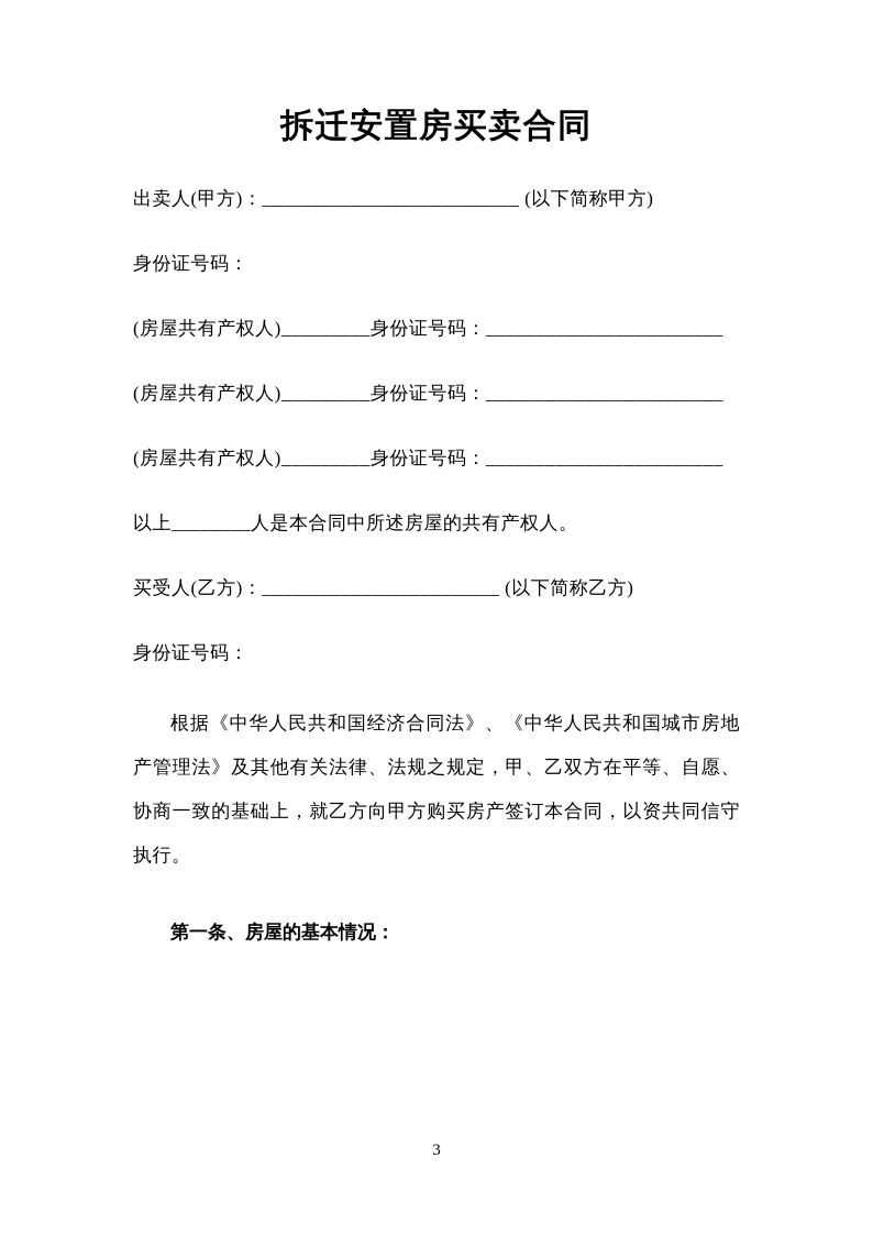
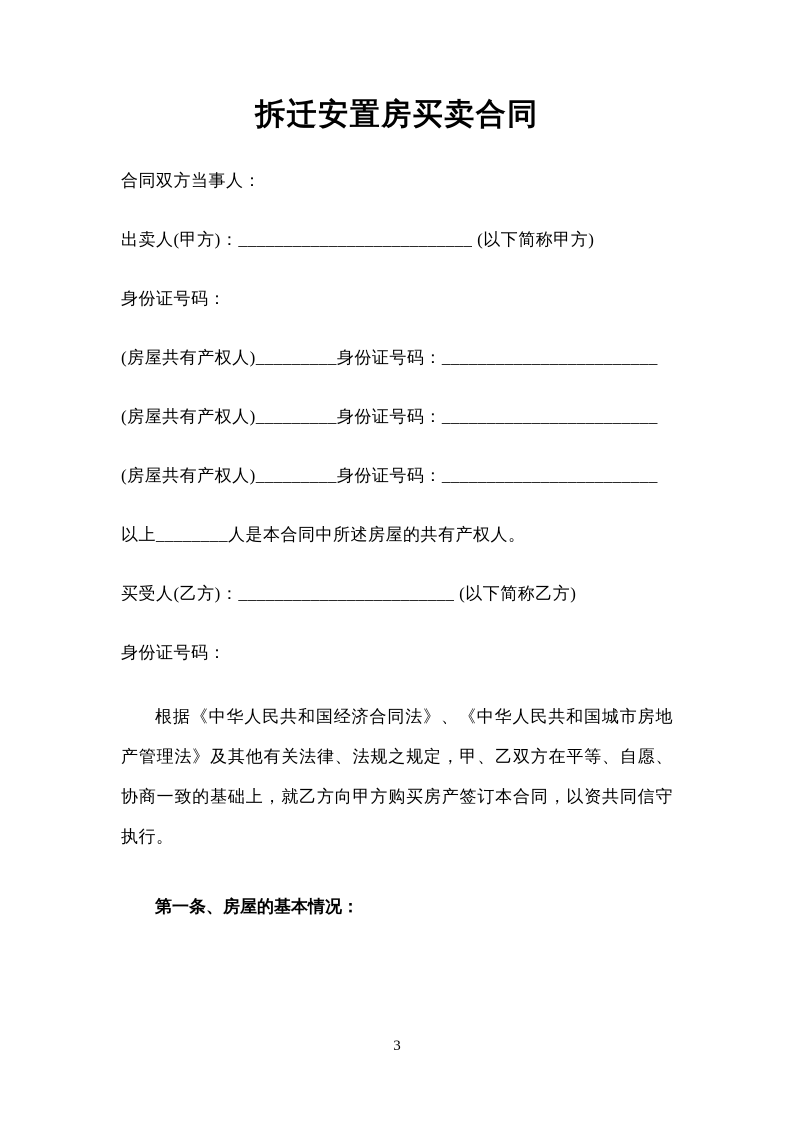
  拆迁安置房买卖合同
+ 合同双方当事人：
  出卖人(甲方)：__________________________ (以下简称甲方)
  身份证号码：
  (房屋共有产权人)_________身份证号码：________________________
  (房屋共有产权人)_________身份证号码：________________________
  (房屋共有产权人)_________身份证号码：________________________
  以上________人是本合同中所述房屋的共有产权人。
  买受人(乙方)：________________________ (以下简称乙方)
  身份证号码：
  根据《中华人民共和国经济合同法》、《中华人民共和国城市房地产管理法》及其他有关法律、法规之规定，甲、乙双方在平等、自愿、协商一致的基础上，就乙方向甲方购买房产签订本合同，以资共同信守执行。
  第一条、房屋的基本情况：
  3
